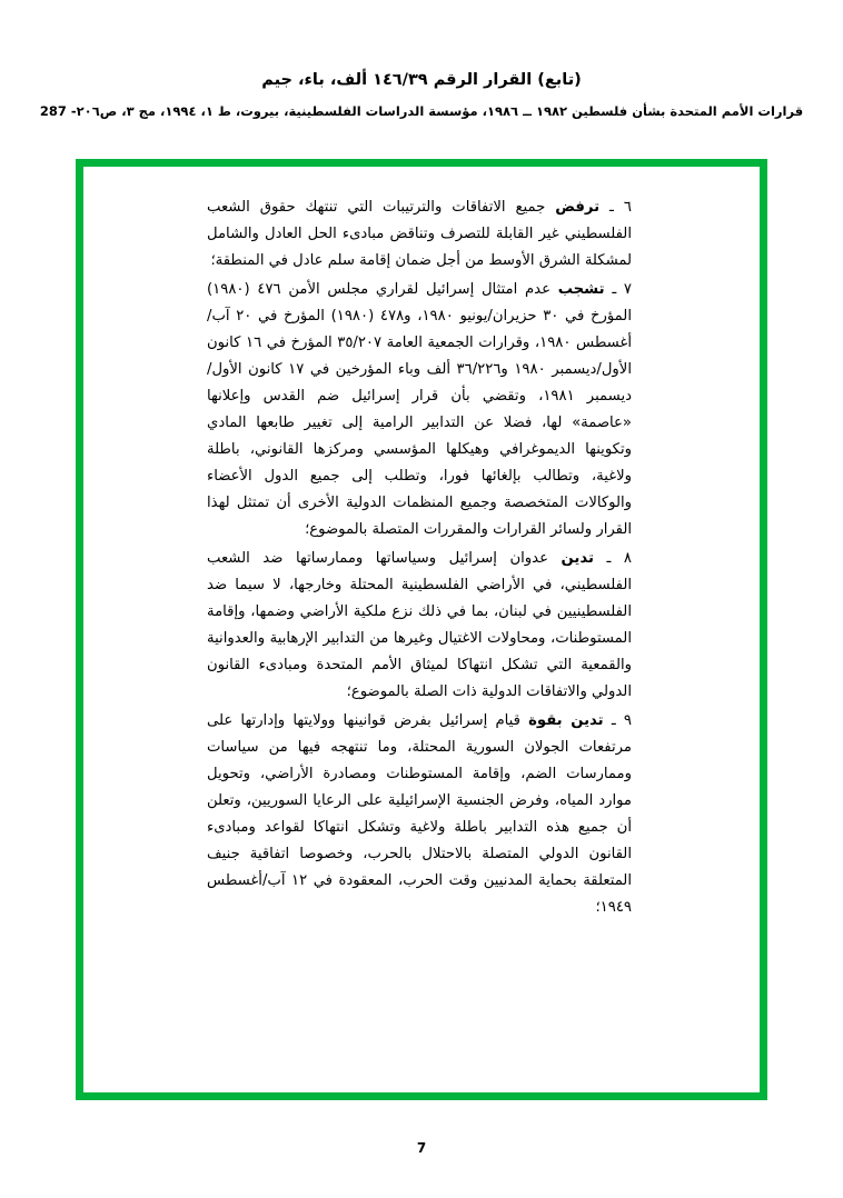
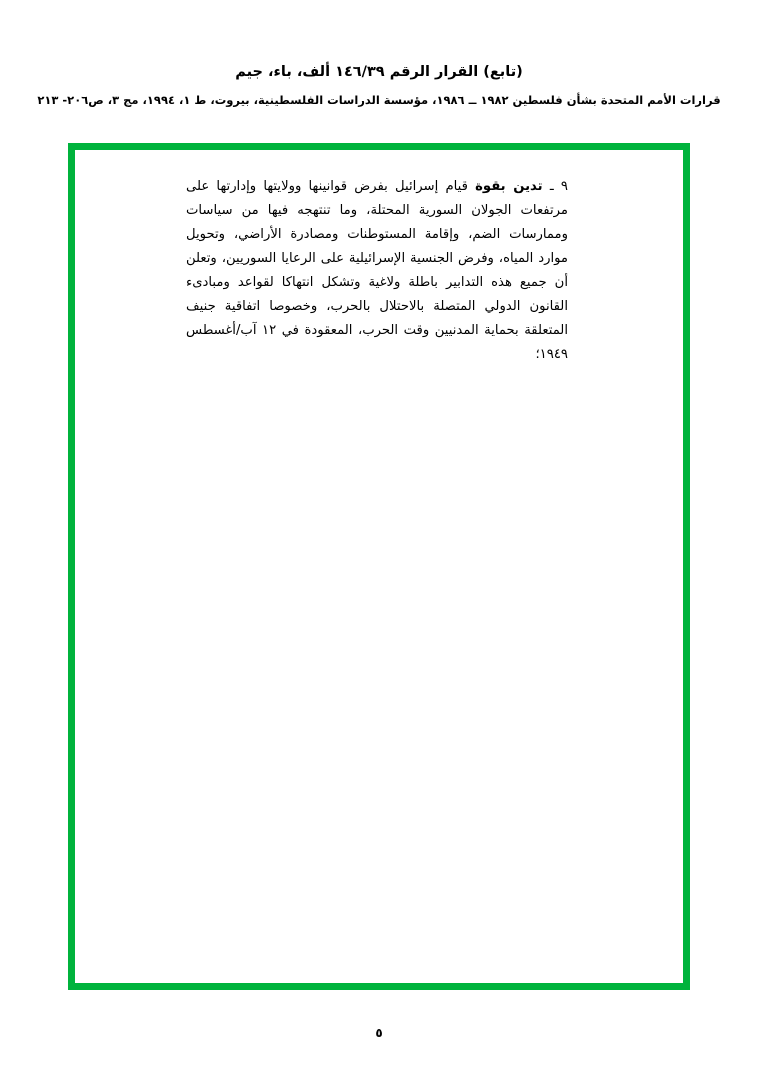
  (تابع) القرار الرقم ١٤٦/٣٩ ألف، باء، جيم
- قرارات الأمم المتحدة بشأن فلسطين ١٩٨٢ ــ ١٩٨٦، مؤسسة الدراسات الفلسطينية، بيروت، ط ١، ١٩٩٤، مج ٣، ص٢٠٦- 287
+ قرارات الأمم المتحدة بشأن فلسطين ١٩٨٢ ــ ١٩٨٦، مؤسسة الدراسات الفلسطينية، بيروت، ط ١، ١٩٩٤، مج ٣، ص٢٠٦- ٢١٣
- ٦ ـ ترفض جميع الاتفاقات والترتيبات التي تنتهك حقوق الشعب الفلسطيني غير القابلة للتصرف وتناقض مبادىء الحل العادل والشامل لمشكلة الشرق الأوسط من أجل ضمان إقامة سلم عادل في المنطقة؛
- ٧ ـ تشجب عدم امتثال إسرائيل لقراري مجلس الأمن ٤٧٦ (١٩٨٠) المؤرخ في ٣٠ حزيران/يونيو ١٩٨٠، و٤٧٨ (١٩٨٠) المؤرخ في ٢٠ آب/أغسطس ١٩٨٠، وقرارات الجمعية العامة ٣٥/٢٠٧ المؤرخ في ١٦ كانون الأول/ديسمبر ١٩٨٠ و٣٦/٢٢٦ ألف وباء المؤرخين في ١٧ كانون الأول/ديسمبر ١٩٨١، وتقضي بأن قرار إسرائيل ضم القدس وإعلانها «عاصمة» لها، فضلا عن التدابير الرامية إلى تغيير طابعها المادي وتكوينها الديموغرافي وهيكلها المؤسسي ومركزها القانوني، باطلة ولاغية، وتطالب بإلغائها فورا، وتطلب إلى جميع الدول الأعضاء والوكالات المتخصصة وجميع المنظمات الدولية الأخرى أن تمتثل لهذا القرار ولسائر القرارات والمقررات المتصلة بالموضوع؛
- ٨ ـ تدين عدوان إسرائيل وسياساتها وممارساتها ضد الشعب الفلسطيني، في الأراضي الفلسطينية المحتلة وخارجها، لا سيما ضد الفلسطينيين في لبنان، بما في ذلك نزع ملكية الأراضي وضمها، وإقامة المستوطنات، ومحاولات الاغتيال وغيرها من التدابير الإرهابية والعدوانية والقمعية التي تشكل انتهاكا لميثاق الأمم المتحدة ومبادىء القانون الدولي والاتفاقات الدولية ذات الصلة بالموضوع؛
  ٩ ـ تدين بقوة قيام إسرائيل بفرض قوانينها وولايتها وإدارتها على مرتفعات الجولان السورية المحتلة، وما تنتهجه فيها من سياسات وممارسات الضم، وإقامة المستوطنات ومصادرة الأراضي، وتحويل موارد المياه، وفرض الجنسية الإسرائيلية على الرعايا السوريين، وتعلن أن جميع هذه التدابير باطلة ولاغية وتشكل انتهاكا لقواعد ومبادىء القانون الدولي المتصلة بالاحتلال بالحرب، وخصوصا اتفاقية جنيف المتعلقة بحماية المدنيين وقت الحرب، المعقودة في ١٢ آب/أغسطس ١٩٤٩؛
- 7
+ ٥
